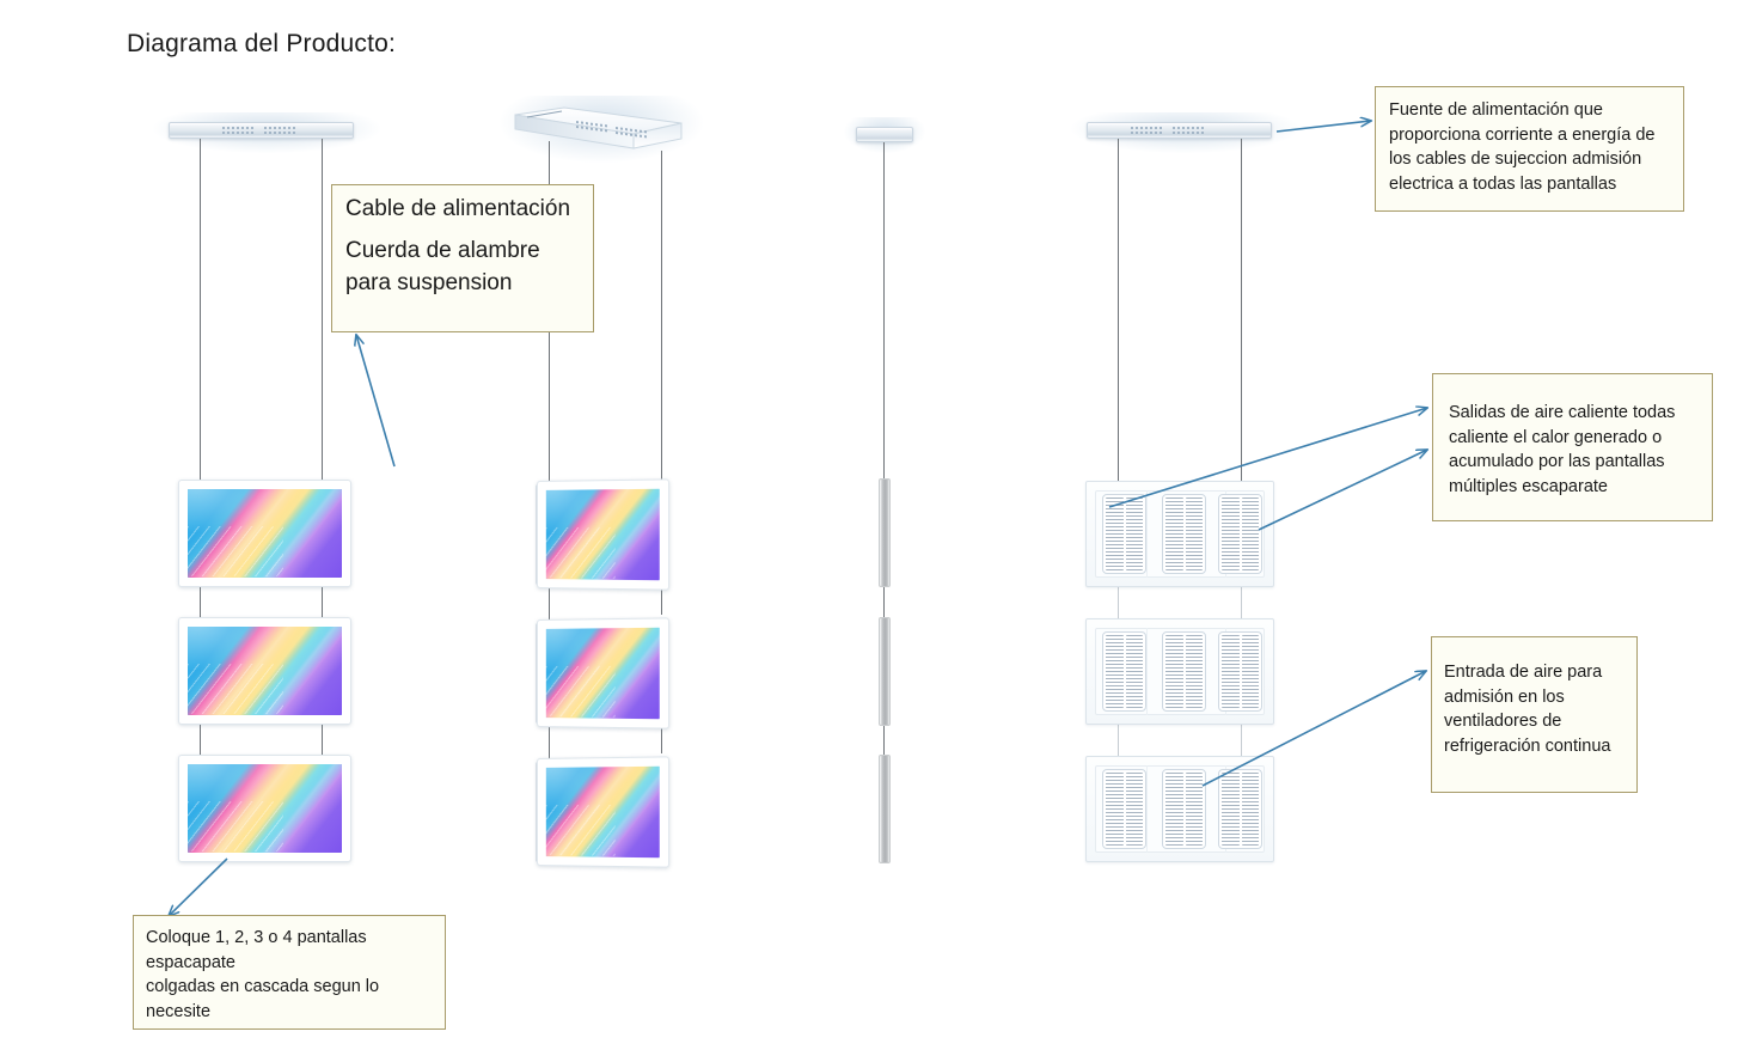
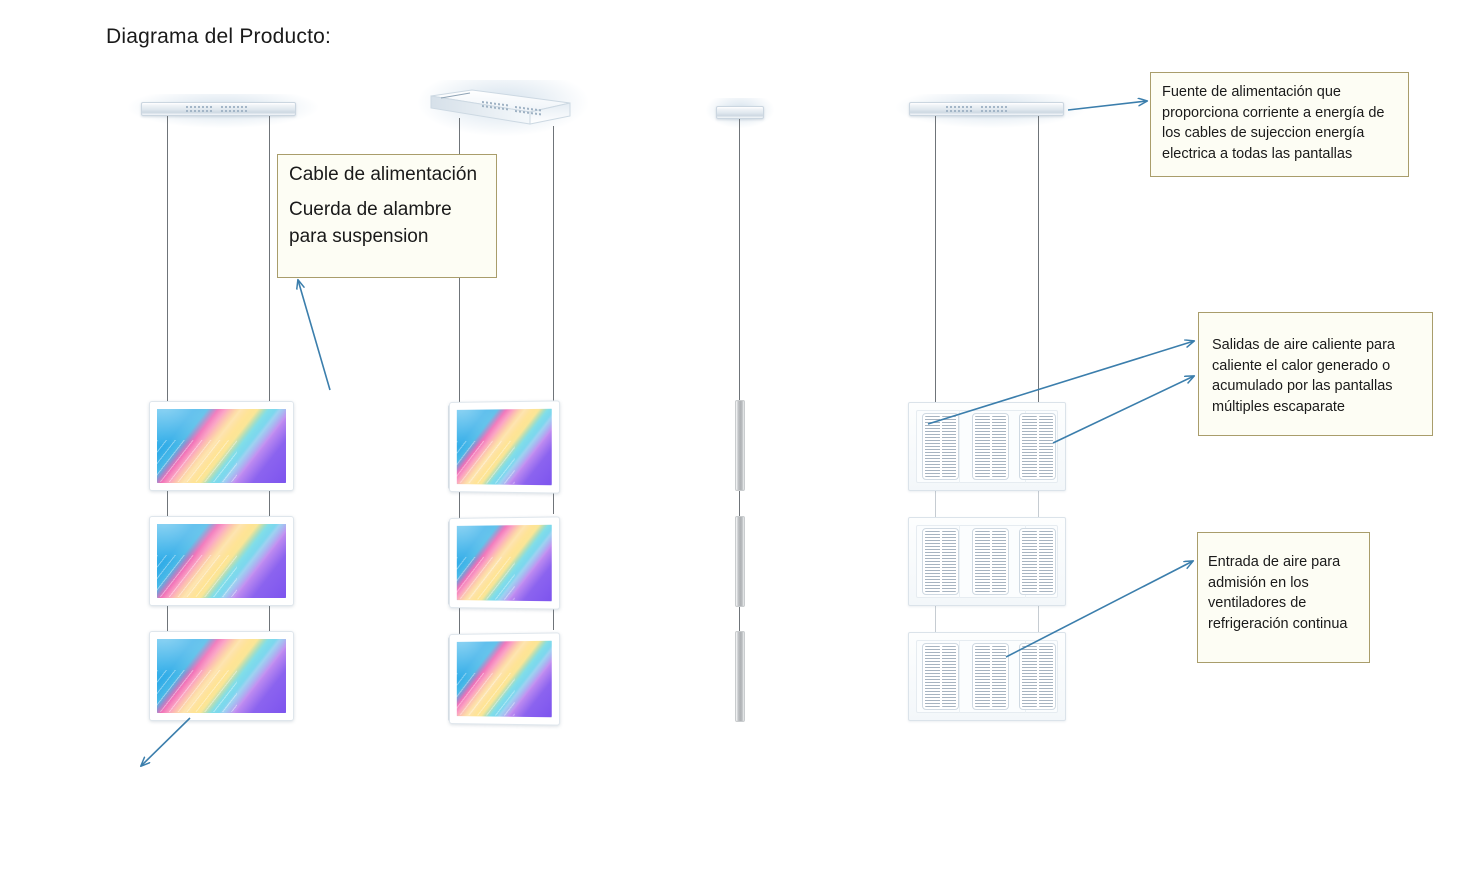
  Diagrama del Producto:
  Cable de alimentación
  Cuerda de alambre
  para suspension
  Fuente de alimentación que
  proporciona corriente a energía de
- los cables de sujeccion admisión
+ los cables de sujeccion energía
  electrica a todas las pantallas
- Salidas de aire caliente todas
+ Salidas de aire caliente para
  caliente el calor generado o
  acumulado por las pantallas
  múltiples escaparate
  Entrada de aire para
  admisión en los
  ventiladores de
  refrigeración continua
- Coloque 1, 2, 3 o 4 pantallas
- espacapate
- colgadas en cascada segun lo
- necesite
